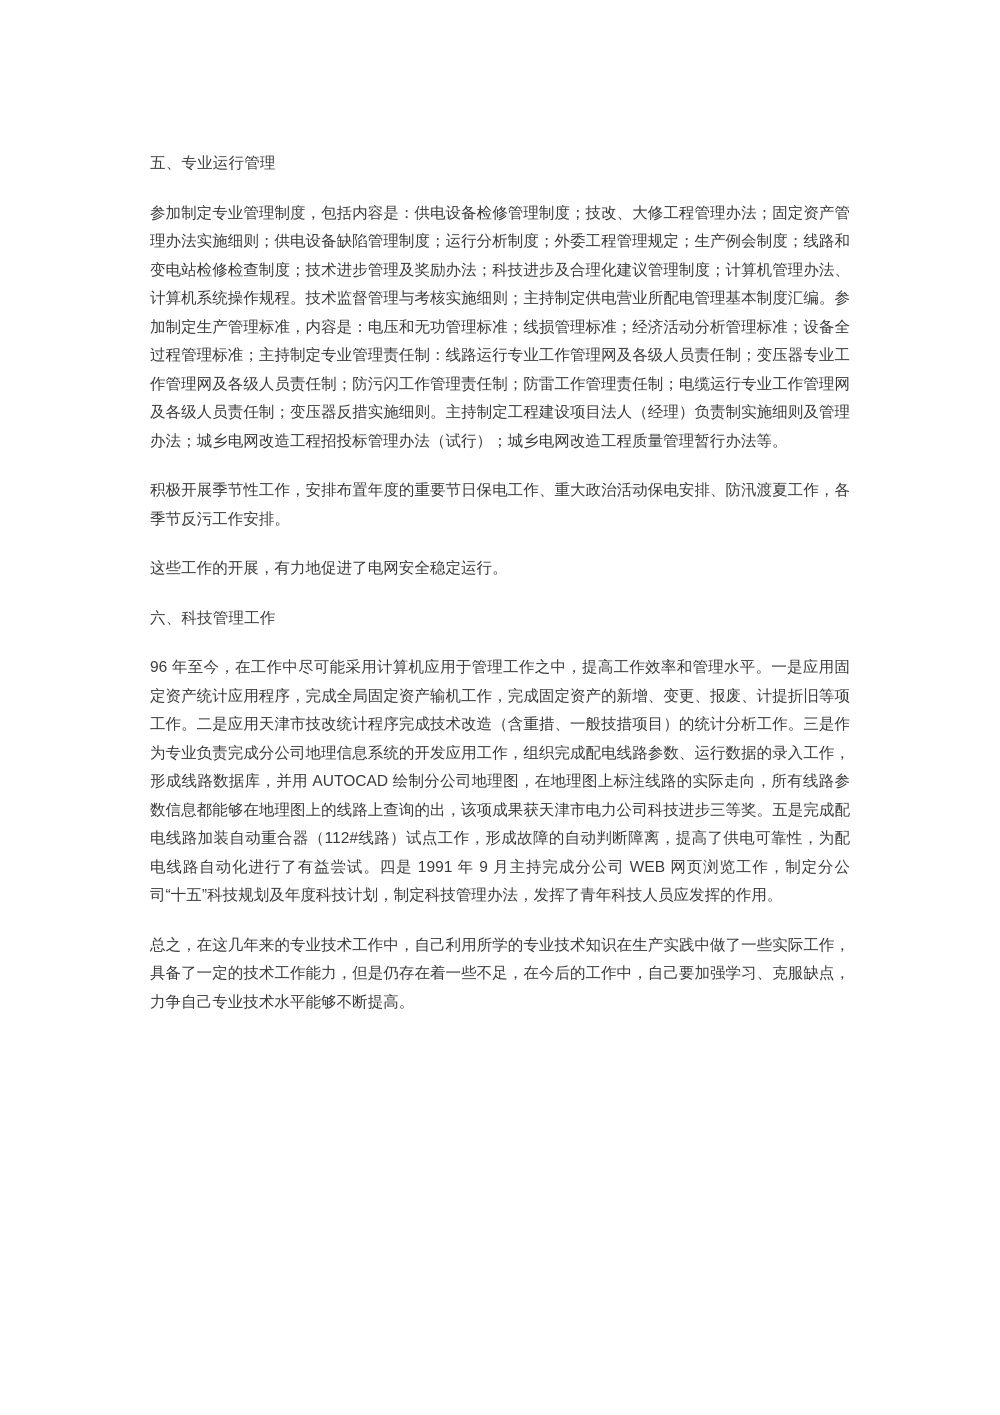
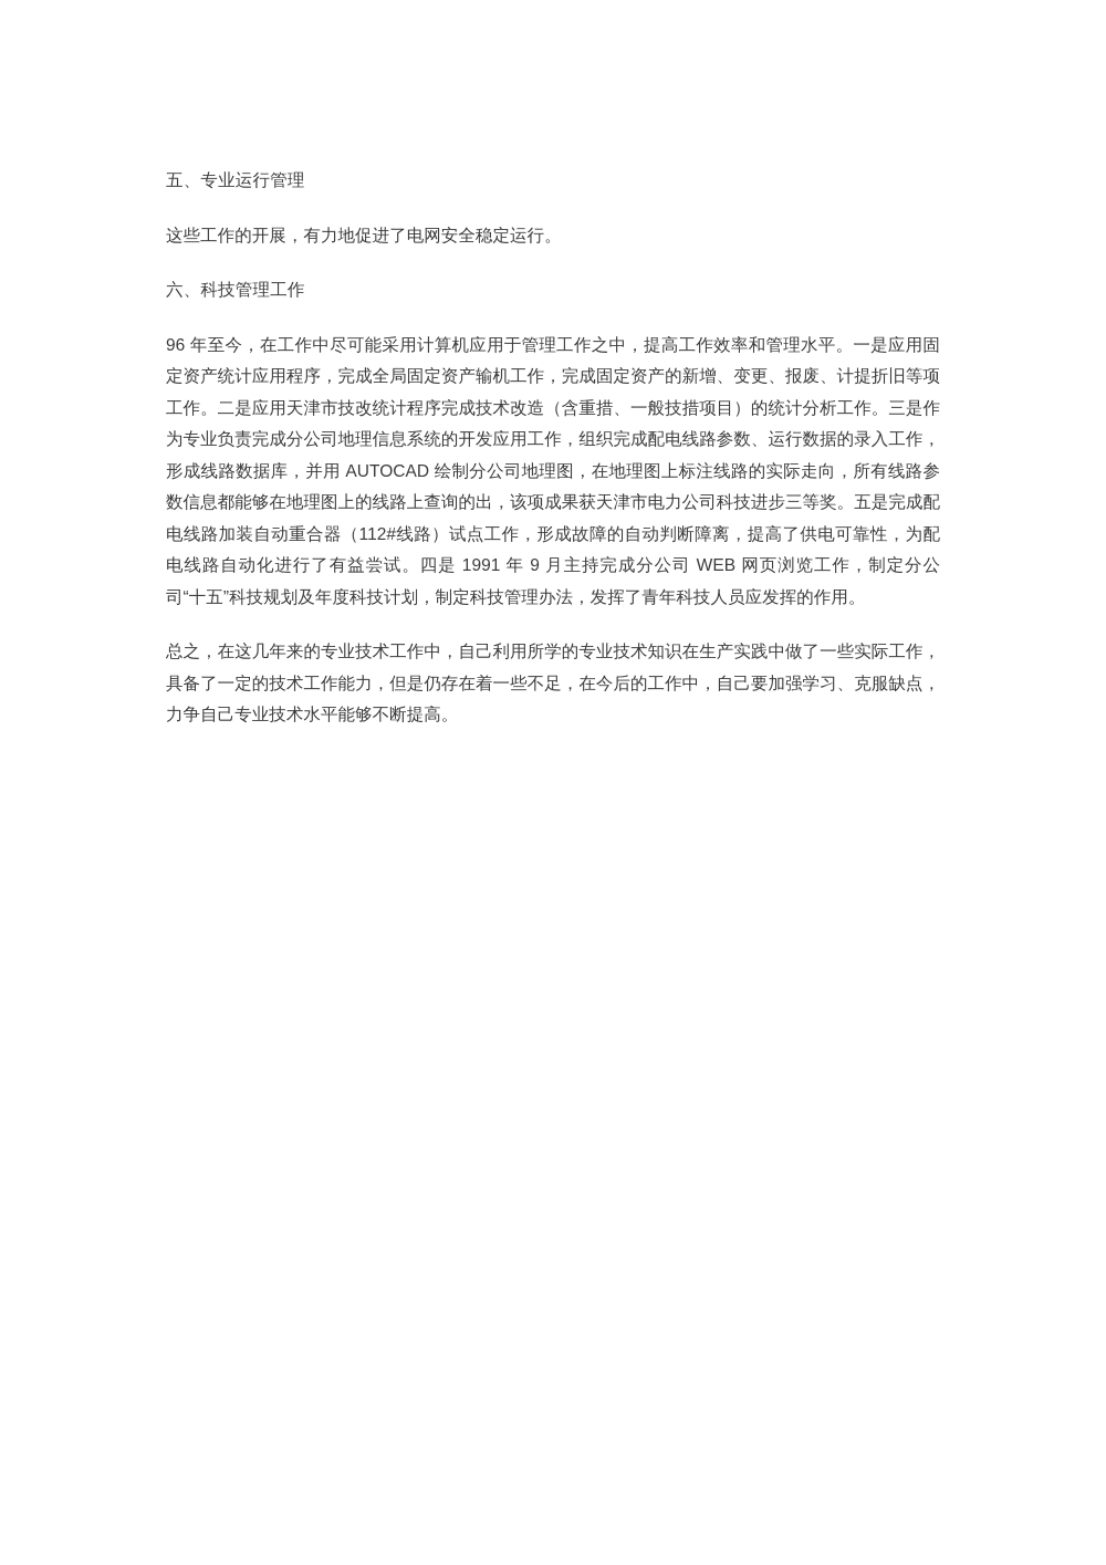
  五、专业运行管理
- 参加制定专业管理制度，包括内容是：供电设备检修管理制度；技改、大修工程管理办法；固定资产管理办法实施细则；供电设备缺陷管理制度；运行分析制度；外委工程管理规定；生产例会制度；线路和变电站检修检查制度；技术进步管理及奖励办法；科技进步及合理化建议管理制度；计算机管理办法、计算机系统操作规程。技术监督管理与考核实施细则；主持制定供电营业所配电管理基本制度汇编。参加制定生产管理标准，内容是：电压和无功管理标准；线损管理标准；经济活动分析管理标准；设备全过程管理标准；主持制定专业管理责任制：线路运行专业工作管理网及各级人员责任制；变压器专业工作管理网及各级人员责任制；防污闪工作管理责任制；防雷工作管理责任制；电缆运行专业工作管理网及各级人员责任制；变压器反措实施细则。主持制定工程建设项目法人（经理）负责制实施细则及管理办法；城乡电网改造工程招投标管理办法（试行）；城乡电网改造工程质量管理暂行办法等。
- 积极开展季节性工作，安排布置年度的重要节日保电工作、重大政治活动保电安排、防汛渡夏工作，各季节反污工作安排。
  这些工作的开展，有力地促进了电网安全稳定运行。
  六、科技管理工作
  96 年至今，在工作中尽可能采用计算机应用于管理工作之中，提高工作效率和管理水平。一是应用固定资产统计应用程序，完成全局固定资产输机工作，完成固定资产的新增、变更、报废、计提折旧等项工作。二是应用天津市技改统计程序完成技术改造（含重措、一般技措项目）的统计分析工作。三是作为专业负责完成分公司地理信息系统的开发应用工作，组织完成配电线路参数、运行数据的录入工作，形成线路数据库，并用 AUTOCAD 绘制分公司地理图，在地理图上标注线路的实际走向，所有线路参数信息都能够在地理图上的线路上查询的出，该项成果获天津市电力公司科技进步三等奖。五是完成配电线路加装自动重合器（112#线路）试点工作，形成故障的自动判断障离，提高了供电可靠性，为配电线路自动化进行了有益尝试。四是 1991 年 9 月主持完成分公司 WEB 网页浏览工作，制定分公司“十五”科技规划及年度科技计划，制定科技管理办法，发挥了青年科技人员应发挥的作用。
  总之，在这几年来的专业技术工作中，自己利用所学的专业技术知识在生产实践中做了一些实际工作，具备了一定的技术工作能力，但是仍存在着一些不足，在今后的工作中，自己要加强学习、克服缺点，力争自己专业技术水平能够不断提高。
